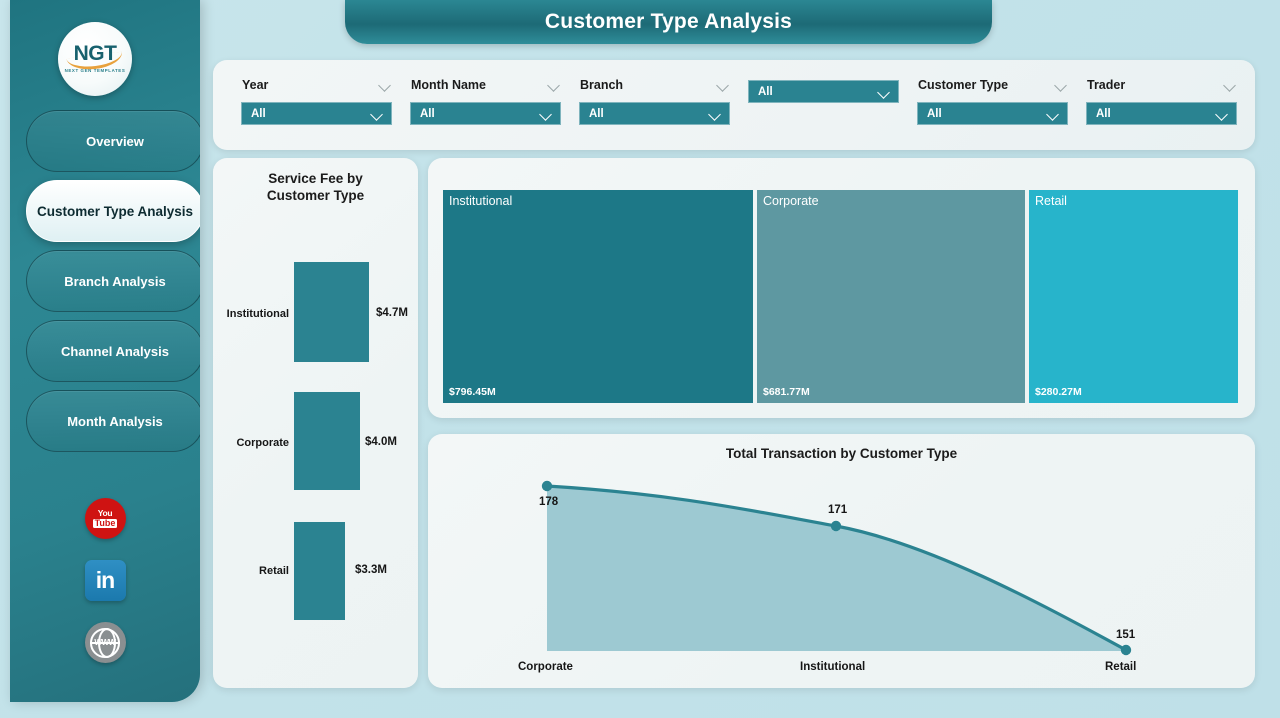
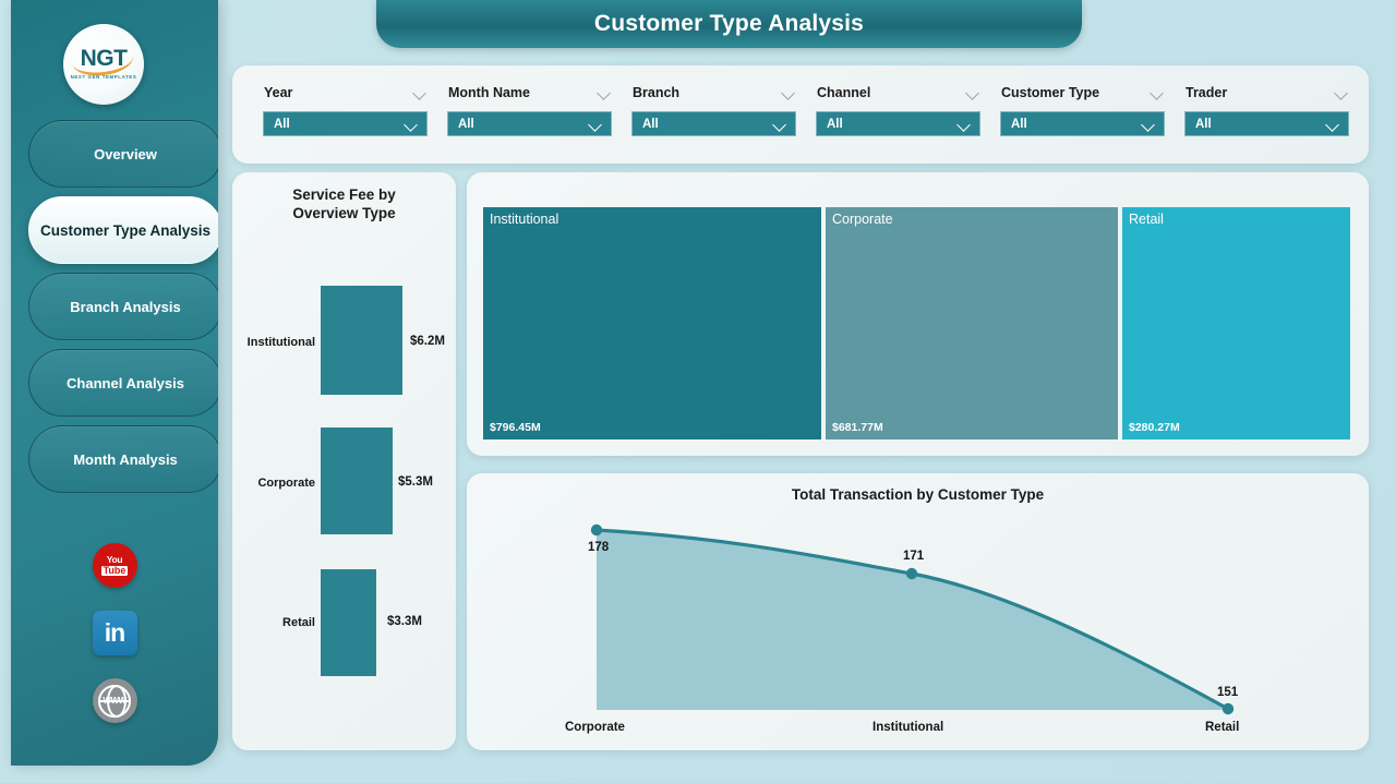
  NGT
  Overview
  Customer Type Analysis
  Branch Analysis
  Channel Analysis
  Month Analysis
  You
  Tube
  in
  WWW
  Customer Type Analysis
  Year
  All
  Month Name
  All
  Branch
  All
+ Channel
  All
  Customer Type
  All
  Trader
  All
- Service Fee by Customer Type
+ Service Fee by Overview Type
  Institutional
- $4.7M
+ $6.2M
  Corporate
- $4.0M
+ $5.3M
  Retail
  $3.3M
  Institutional
  $796.45M
  Corporate
  $681.77M
  Retail
  $280.27M
  Total Transaction by Customer Type
  178
  171
  151
  Corporate
  Institutional
  Retail
